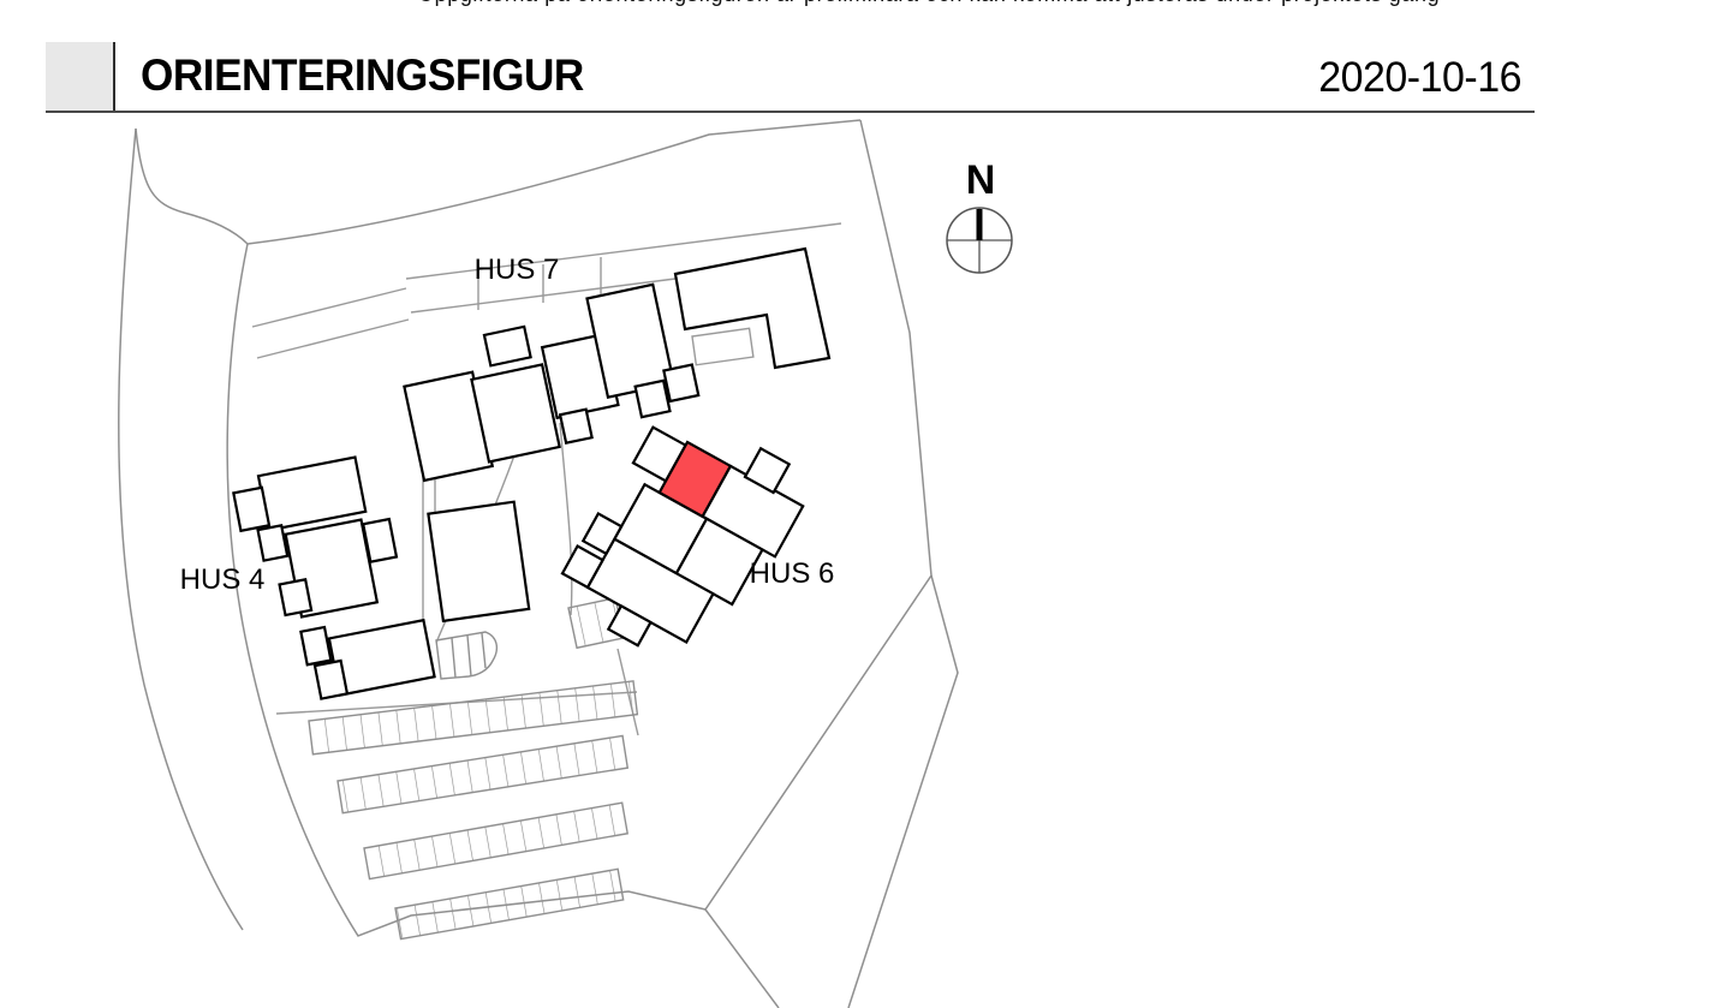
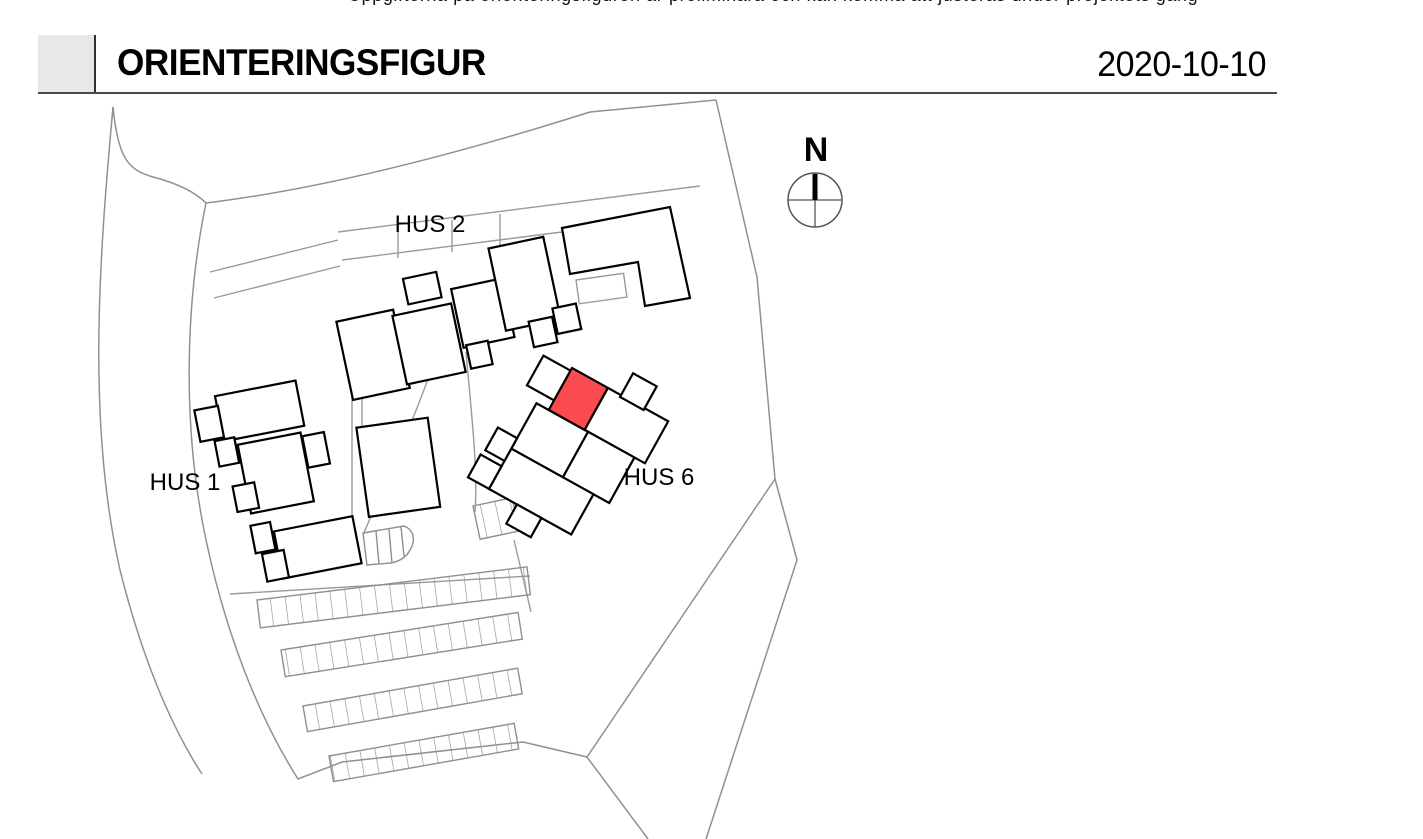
  ORIENTERINGSFIGUR
- 2020-10-16
+ 2020-10-10
- HUS 7
+ HUS 2
- HUS 4
+ HUS 1
  HUS 6
  N
